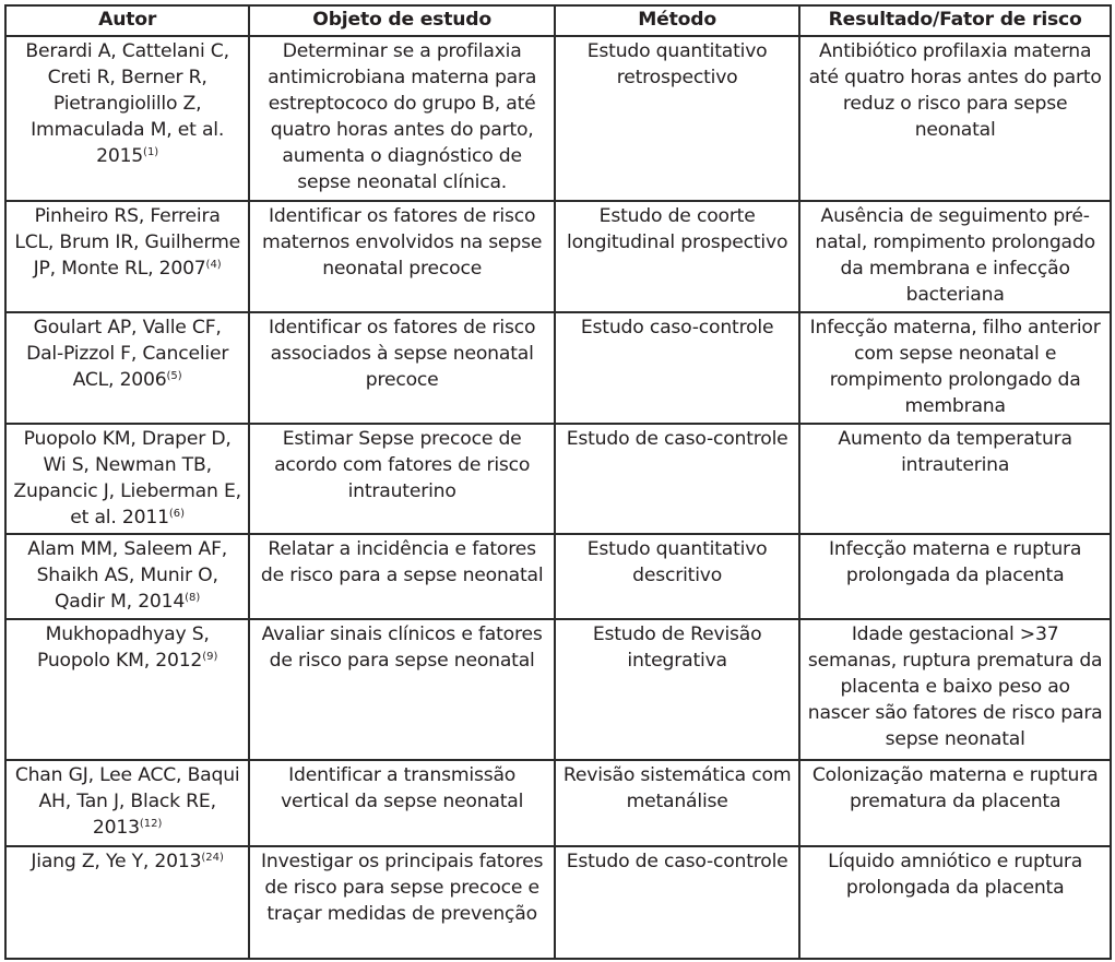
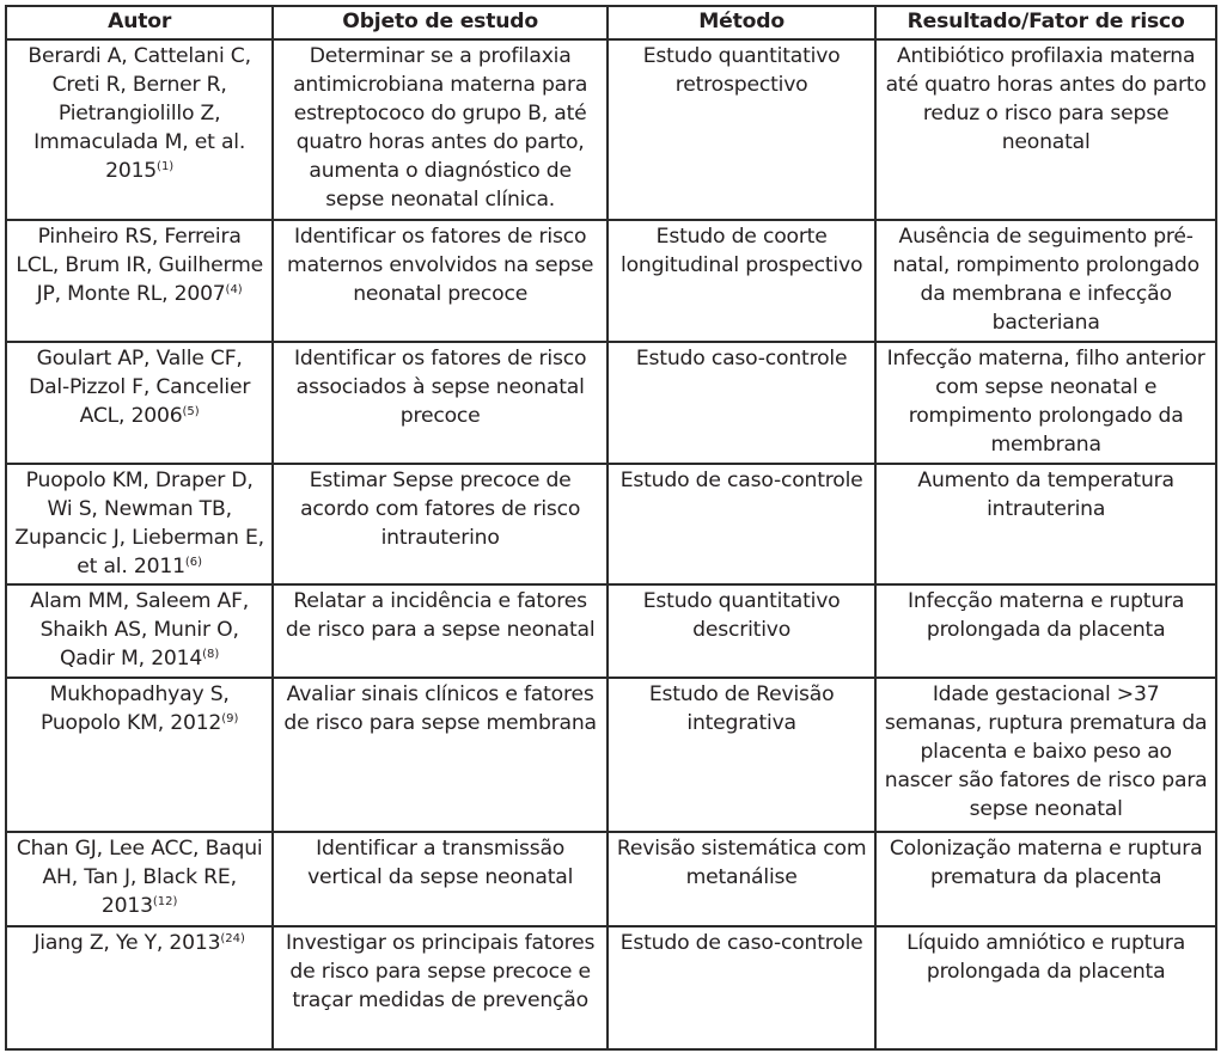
  Autor	Objeto de estudo	Método	Resultado/Fator de risco
  Berardi A, Cattelani C, Creti R, Berner R, Pietrangiolillo Z, Immaculada M, et al. 2015(1)	Determinar se a profilaxia antimicrobiana materna para estreptococo do grupo B, até quatro horas antes do parto, aumenta o diagnóstico de sepse neonatal clínica.	Estudo quantitativo retrospectivo	Antibiótico profilaxia materna até quatro horas antes do parto reduz o risco para sepse neonatal
  Pinheiro RS, Ferreira LCL, Brum IR, Guilherme JP, Monte RL, 2007(4)	Identificar os fatores de risco maternos envolvidos na sepse neonatal precoce	Estudo de coorte longitudinal prospectivo	Ausência de seguimento pré-natal, rompimento prolongado da membrana e infecção bacteriana
  Goulart AP, Valle CF, Dal-Pizzol F, Cancelier ACL, 2006(5)	Identificar os fatores de risco associados à sepse neonatal precoce	Estudo caso-controle	Infecção materna, filho anterior com sepse neonatal e rompimento prolongado da membrana
  Puopolo KM, Draper D, Wi S, Newman TB, Zupancic J, Lieberman E, et al. 2011(6)	Estimar Sepse precoce de acordo com fatores de risco intrauterino	Estudo de caso-controle	Aumento da temperatura intrauterina
  Alam MM, Saleem AF, Shaikh AS, Munir O, Qadir M, 2014(8)	Relatar a incidência e fatores de risco para a sepse neonatal	Estudo quantitativo descritivo	Infecção materna e ruptura prolongada da placenta
- Mukhopadhyay S, Puopolo KM, 2012(9)	Avaliar sinais clínicos e fatores de risco para sepse neonatal	Estudo de Revisão integrativa	Idade gestacional >37 semanas, ruptura prematura da placenta e baixo peso ao nascer são fatores de risco para sepse neonatal
+ Mukhopadhyay S, Puopolo KM, 2012(9)	Avaliar sinais clínicos e fatores de risco para sepse membrana	Estudo de Revisão integrativa	Idade gestacional >37 semanas, ruptura prematura da placenta e baixo peso ao nascer são fatores de risco para sepse neonatal
  Chan GJ, Lee ACC, Baqui AH, Tan J, Black RE, 2013(12)	Identificar a transmissão vertical da sepse neonatal	Revisão sistemática com metanálise	Colonização materna e ruptura prematura da placenta
  Jiang Z, Ye Y, 2013(24)	Investigar os principais fatores de risco para sepse precoce e traçar medidas de prevenção	Estudo de caso-controle	Líquido amniótico e ruptura prolongada da placenta
